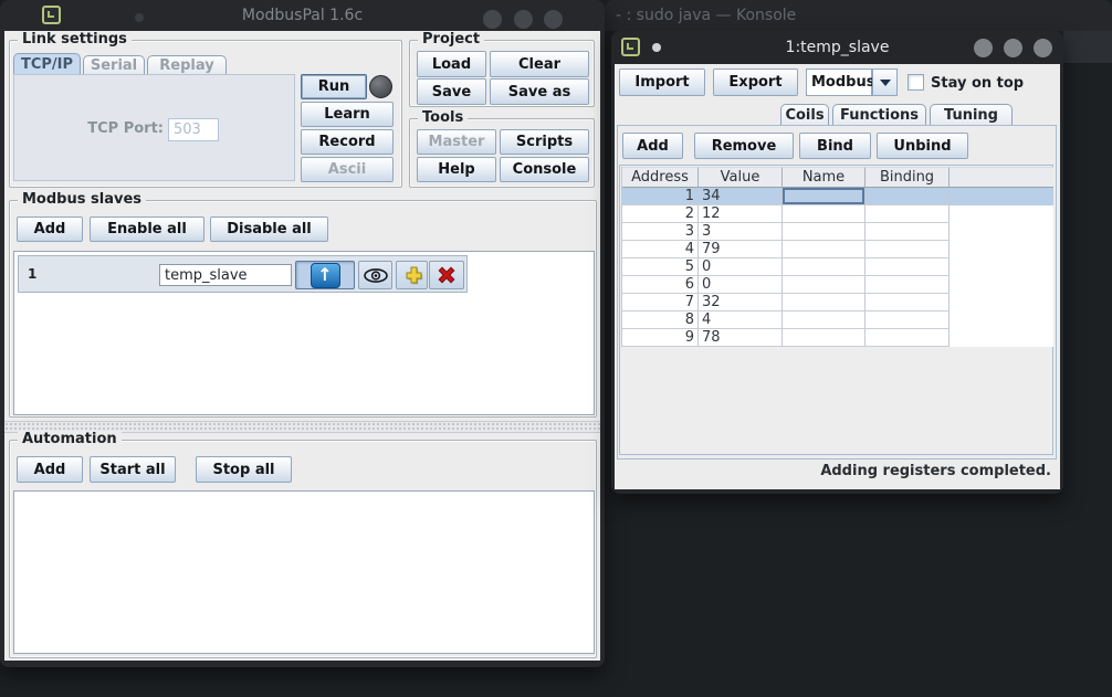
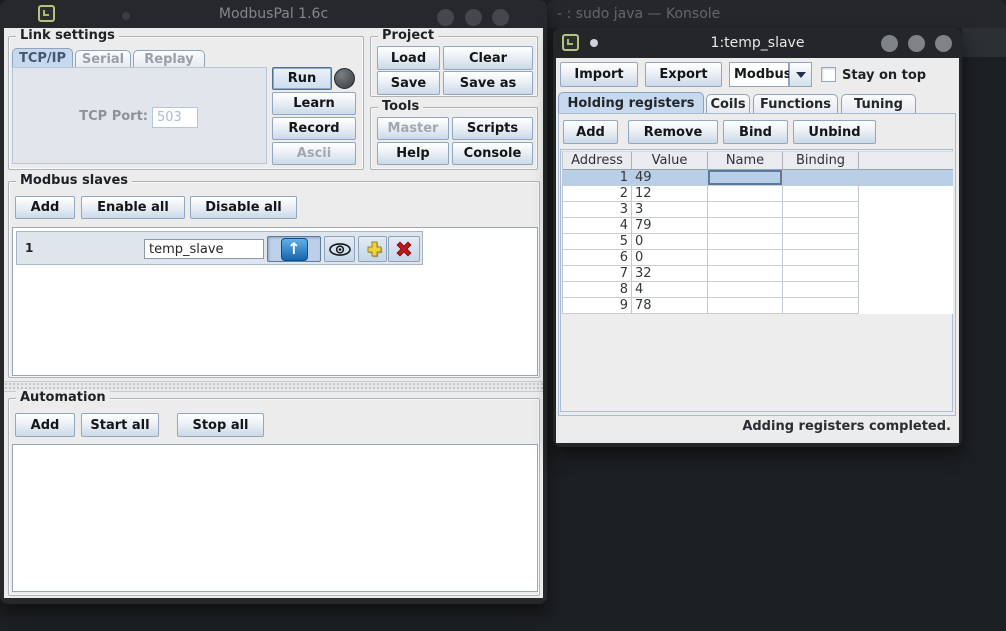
  - : sudo java — Konsole
  ModbusPal 1.6c
  Link settings
  TCP/IP
  Serial
  Replay
  TCP Port:
  503
  Run
  Learn
  Record
  Ascii
  Project
  Load
  Clear
  Save
  Save as
  Tools
  Master
  Scripts
  Help
  Console
  Modbus slaves
  Add
  Enable all
  Disable all
  1
  temp_slave
  ↑
  Automation
  Add
  Start all
  Stop all
  1:temp_slave
  Import
  Export
  Modbus
  Stay on top
+ Holding registers
  Coils
  Functions
  Tuning
  Add
  Remove
  Bind
  Unbind
  Address
  Value
  Name
  Binding
  1
- 34
+ 49
  2
  12
  3
  3
  4
  79
  5
  0
  6
  0
  7
  32
  8
  4
  9
  78
  Adding registers completed.
